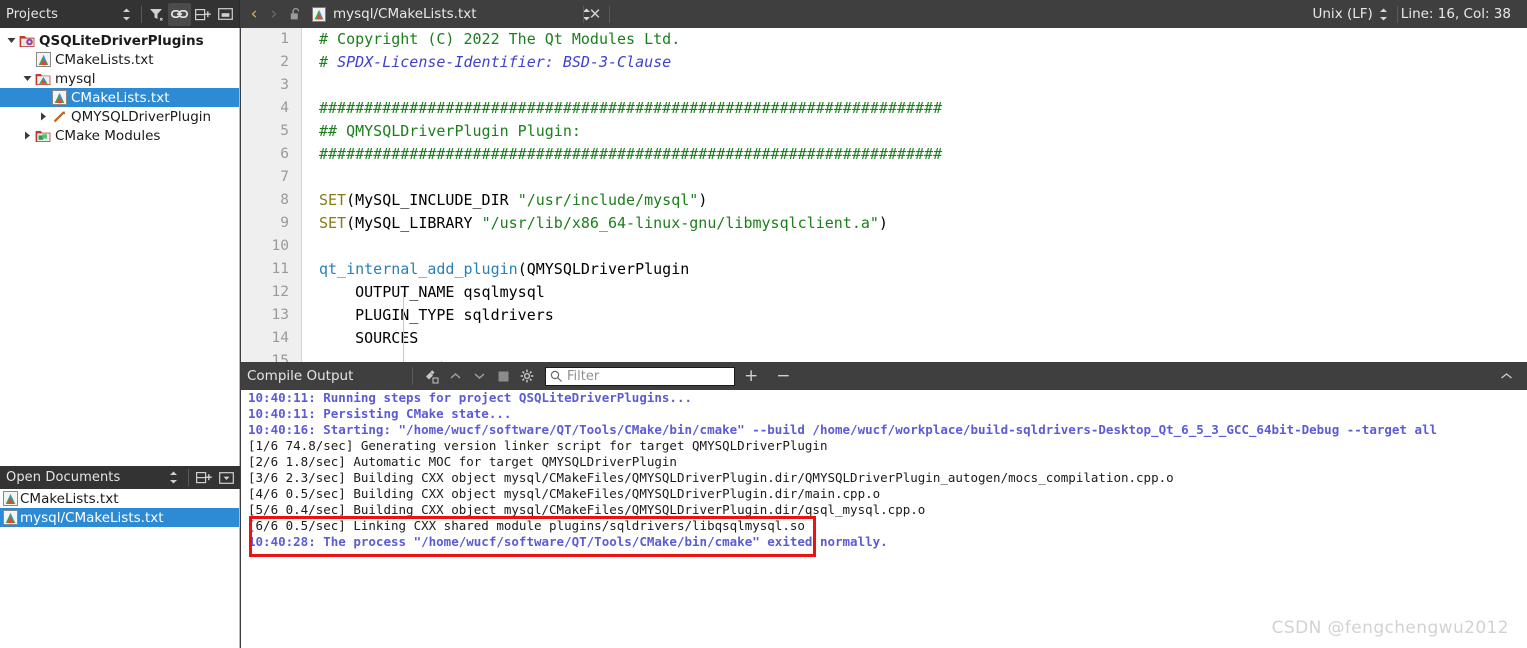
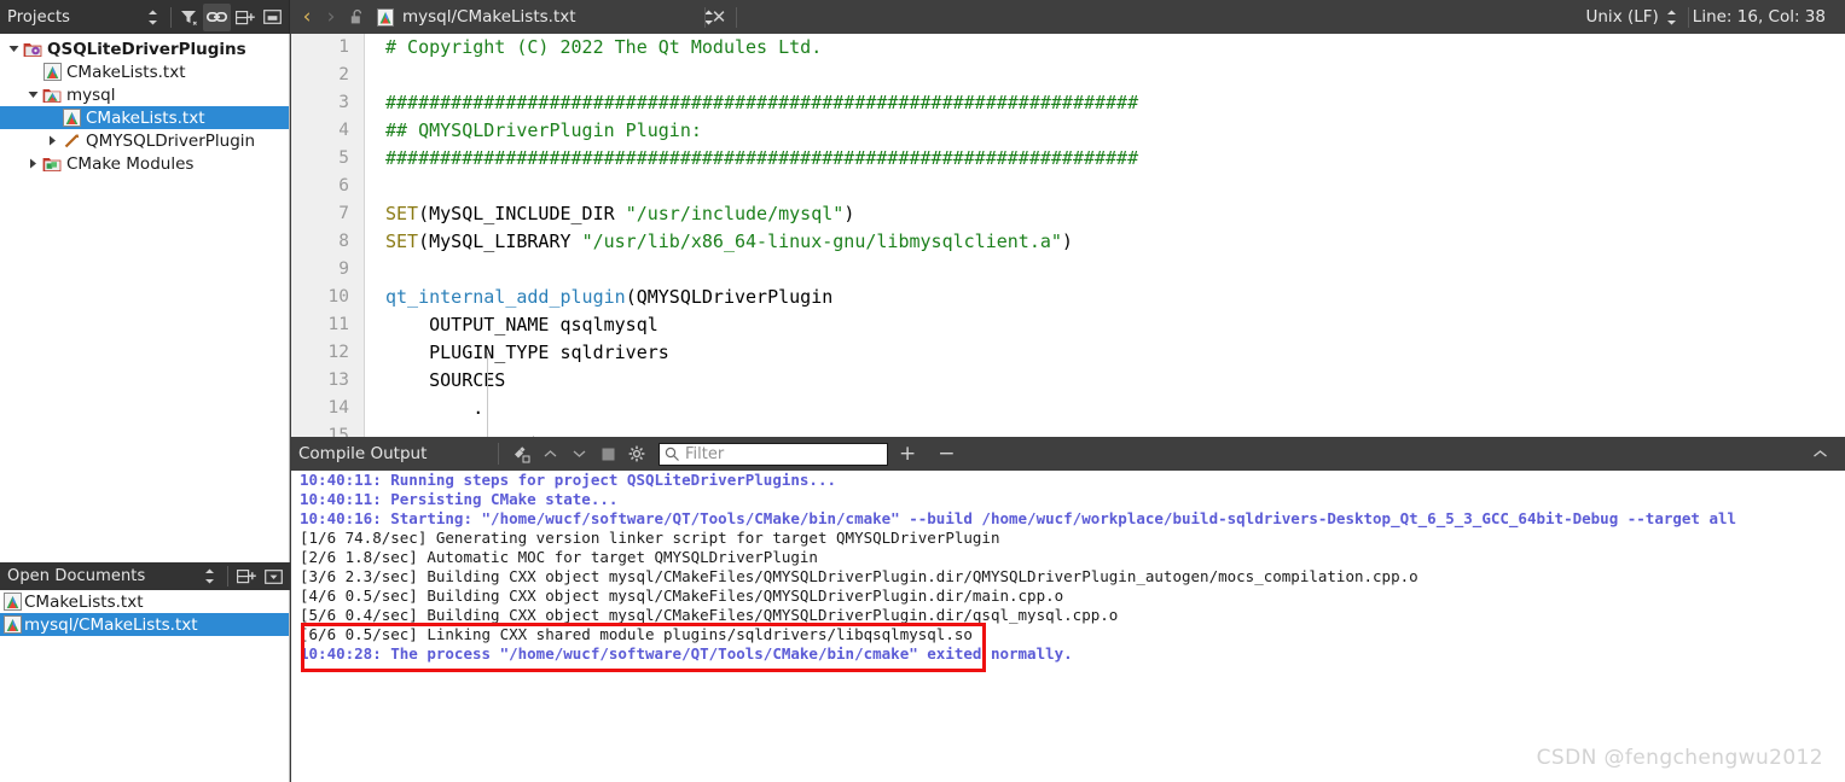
  Projects
  ‹
  ›
  mysql/CMakeLists.txt
  Unix (LF)
  Line: 16, Col: 38
  ✕
  QSQLiteDriverPlugins
  CMakeLists.txt
  mysql
  CMakeLists.txt
  QMYSQLDriverPlugin
  CMake Modules
  Open Documents
  CMakeLists.txt
  mysql/CMakeLists.txt
  1
  2
  3
  4
  5
  6
  7
  8
  9
  10
  11
  12
  13
  14
  15
  # Copyright (C) 2022 The Qt Modules Ltd.
- # SPDX-License-Identifier: BSD-3-Clause
  #####################################################################
  ## QMYSQLDriverPlugin Plugin:
  #####################################################################
  SET(MySQL_INCLUDE_DIR "/usr/include/mysql")
  SET(MySQL_LIBRARY "/usr/lib/x86_64-linux-gnu/libmysqlclient.a")
  qt_internal_add_plugin(QMYSQLDriverPlugin
  OUTPUT_NAME qsqlmysql
  PLUGIN_TYPE sqldrivers
  SOURCES
  .
  Compile Output
  Filter
  +
  −
  10:40:11: Running steps for project QSQLiteDriverPlugins...
  10:40:11: Persisting CMake state...
  10:40:16: Starting: "/home/wucf/software/QT/Tools/CMake/bin/cmake" --build /home/wucf/workplace/build-sqldrivers-Desktop_Qt_6_5_3_GCC_64bit-Debug --target all
  [1/6 74.8/sec] Generating version linker script for target QMYSQLDriverPlugin
  [2/6 1.8/sec] Automatic MOC for target QMYSQLDriverPlugin
  [3/6 2.3/sec] Building CXX object mysql/CMakeFiles/QMYSQLDriverPlugin.dir/QMYSQLDriverPlugin_autogen/mocs_compilation.cpp.o
  [4/6 0.5/sec] Building CXX object mysql/CMakeFiles/QMYSQLDriverPlugin.dir/main.cpp.o
  [5/6 0.4/sec] Building CXX object mysql/CMakeFiles/QMYSQLDriverPlugin.dir/qsql_mysql.cpp.o
  [6/6 0.5/sec] Linking CXX shared module plugins/sqldrivers/libqsqlmysql.so
  10:40:28: The process "/home/wucf/software/QT/Tools/CMake/bin/cmake" exited normally.
  CSDN @fengchengwu2012
